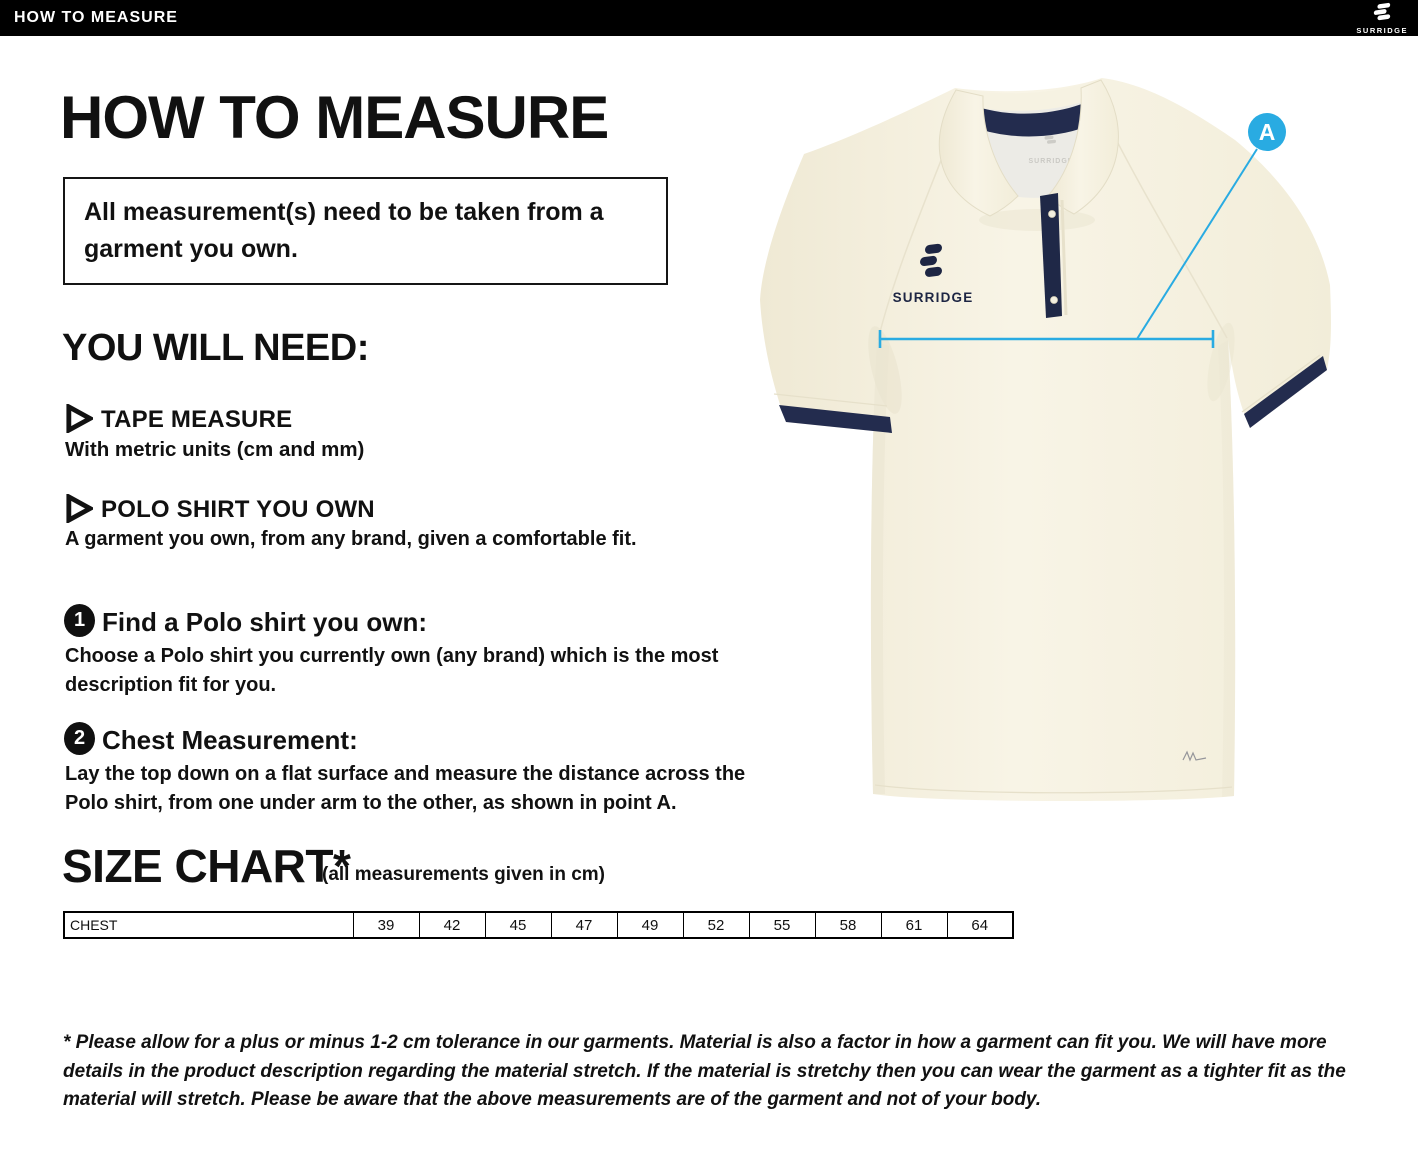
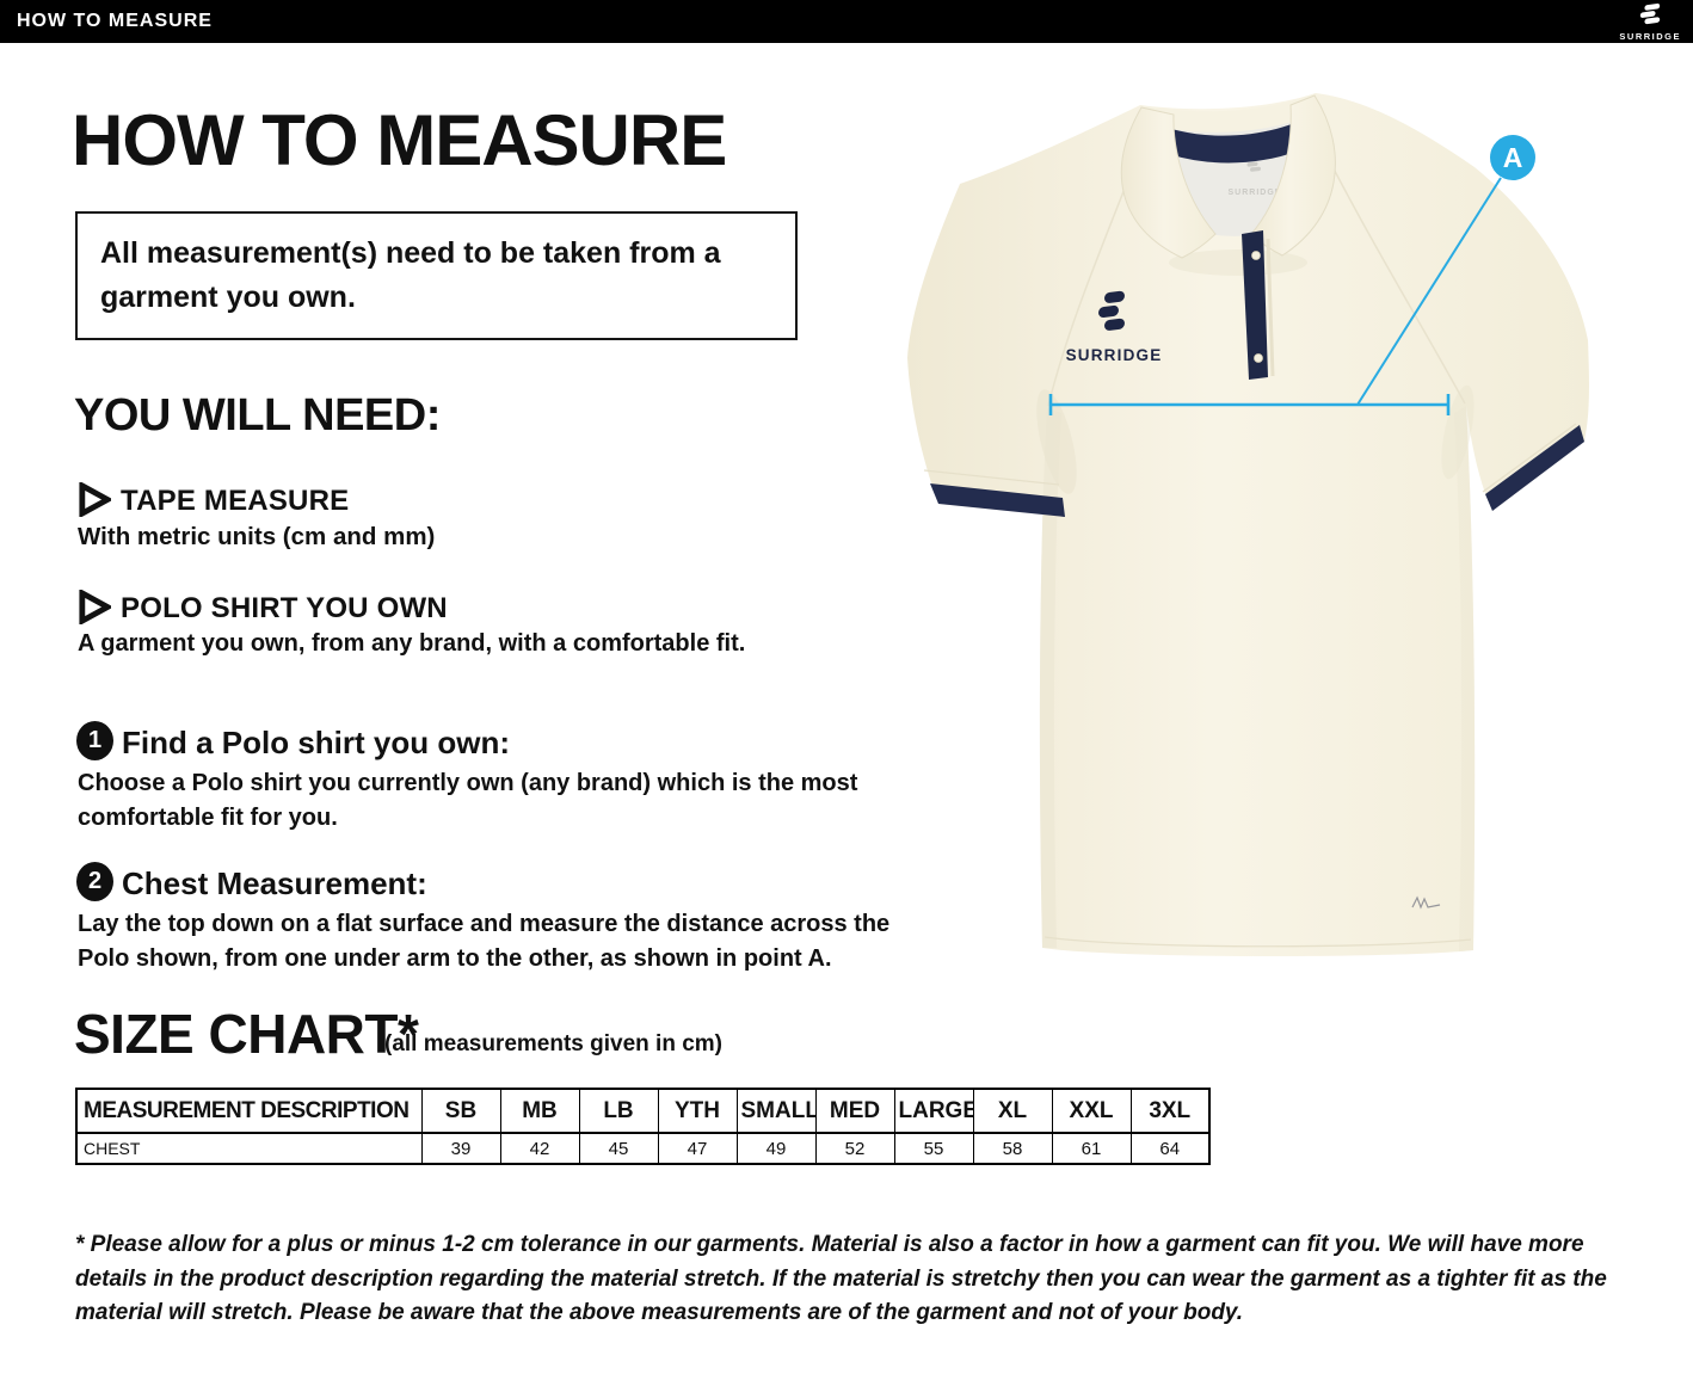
  HOW TO MEASURE
  SURRIDGE
  HOW TO MEASURE
  All measurement(s) need to be taken from a garment you own.
  YOU WILL NEED:
  TAPE MEASURE
  With metric units (cm and mm)
  POLO SHIRT YOU OWN
- A garment you own, from any brand, given a comfortable fit.
+ A garment you own, from any brand, with a comfortable fit.
  1
  Find a Polo shirt you own:
- Choose a Polo shirt you currently own (any brand) which is the most description fit for you.
+ Choose a Polo shirt you currently own (any brand) which is the most comfortable fit for you.
  2
  Chest Measurement:
- Lay the top down on a flat surface and measure the distance across the Polo shirt, from one under arm to the other, as shown in point A.
+ Lay the top down on a flat surface and measure the distance across the Polo shown, from one under arm to the other, as shown in point A.
  SIZE CHART*
  (all measurements given in cm)
+ MEASUREMENT DESCRIPTION	SB	MB	LB	YTH	SMALL	MED	LARGE	XL	XXL	3XL
  CHEST	39	42	45	47	49	52	55	58	61	64
  * Please allow for a plus or minus 1-2 cm tolerance in our garments. Material is also a factor in how a garment can fit you. We will have more details in the product description regarding the material stretch. If the material is stretchy then you can wear the garment as a tighter fit as the material will stretch. Please be aware that the above measurements are of the garment and not of your body.
  SURRIDGE
  A
